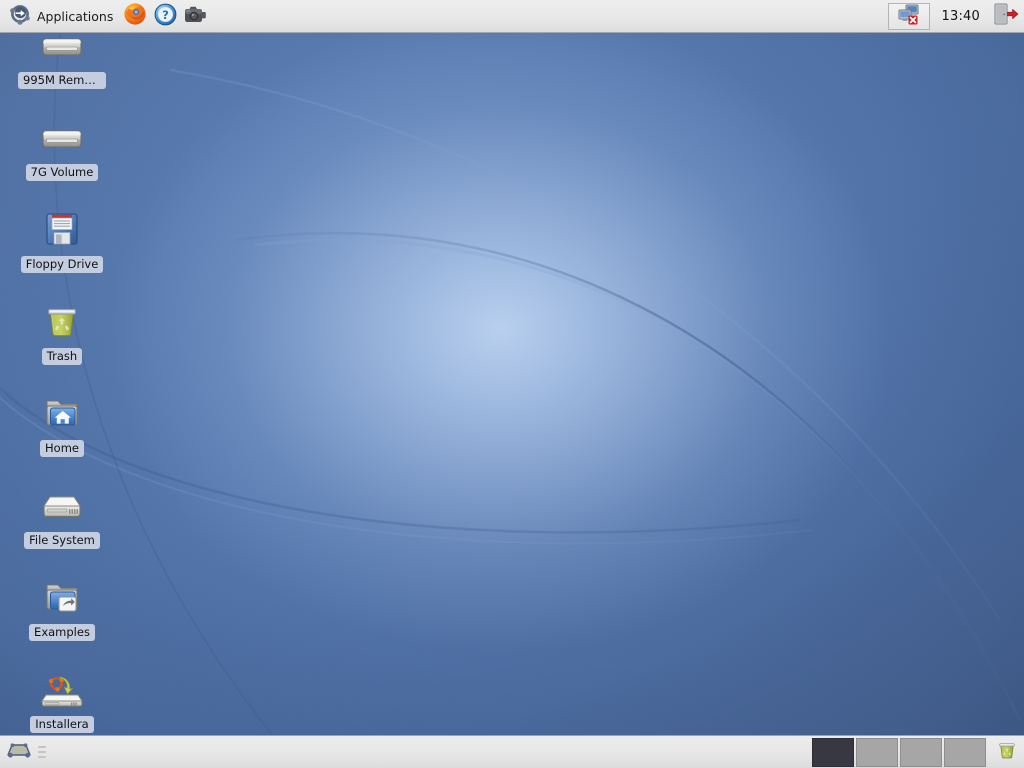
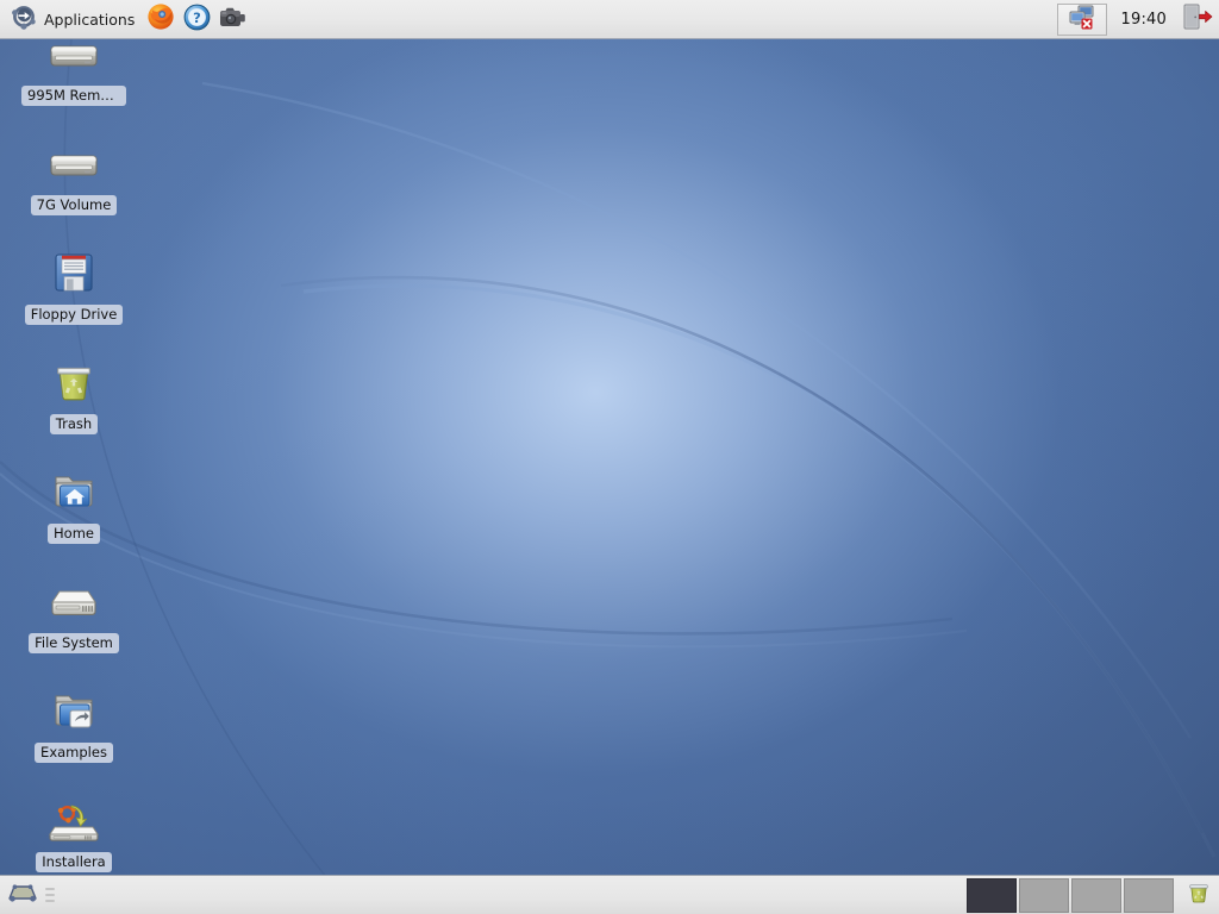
  Applications
  ?
- 13:40
+ 19:40
  995M Remo...
  7G Volume
  Floppy Drive
  Trash
  Home
  File System
  Examples
  Installera
